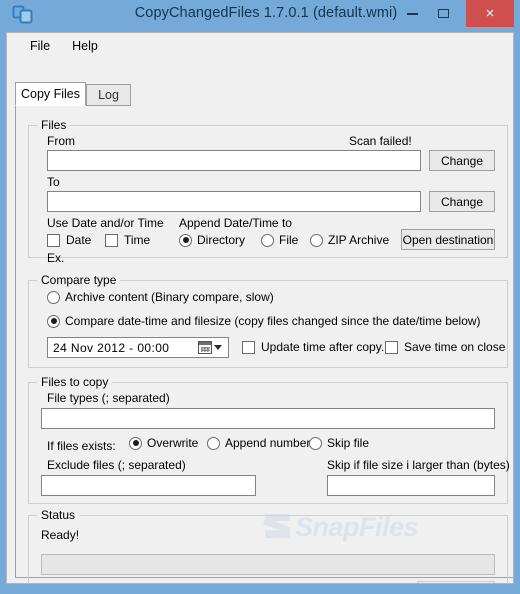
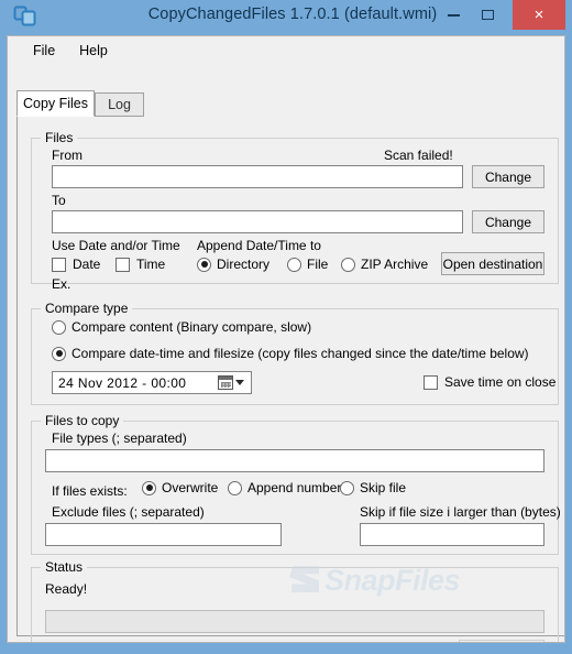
  CopyChangedFiles 1.7.0.1 (default.wmi)
  ×
  File
  Help
  Copy Files
  Log
  Files
  From
  Scan failed!
  Change
  To
  Change
  Use Date and/or Time
  Date
  Time
  Append Date/Time to
  Directory
  File
  ZIP Archive
  Open destination
  Ex.
  Compare type
- Archive content (Binary compare, slow)
+ Compare content (Binary compare, slow)
  Compare date-time and filesize (copy files changed since the date/time below)
  24 Nov 2012 - 00:00
- Update time after copy.
  Save time on close
  Files to copy
  File types (; separated)
  If files exists:
  Overwrite
  Append numbe
  Skip file
  Exclude files (; separated)
  Skip if file size i larger than (bytes)
  Status
  Ready!
  SnapFiles
